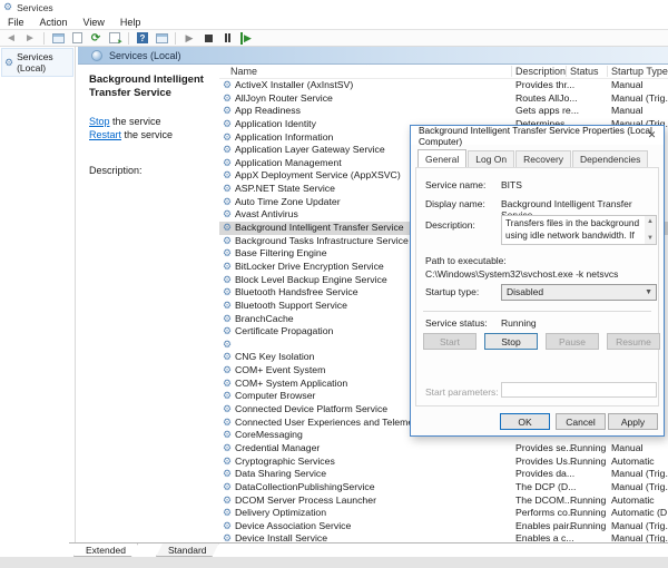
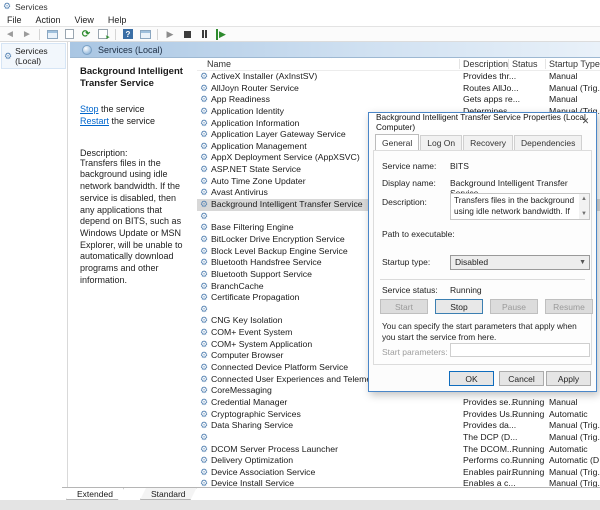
  ⚙
  Services
  File
  Action
  View
  Help
  ◄
  ►
  ⟳
  ?
  ▶
  ▶
  ⚙
  Services (Local)
  Services (Local)
  Background Intelligent Transfer Service
  Stop the service
  Restart the service
  Description:
+ Transfers files in the background using idle network bandwidth. If the service is disabled, then any applications that depend on BITS, such as Windows Update or MSN Explorer, will be unable to automatically download programs and other information.
  Name
  ⌃
  Description
  Status
  Startup Type
  ⚙
  ActiveX Installer (AxInstSV)
  Provides thr...
  Manual
  ⚙
  AllJoyn Router Service
  Routes AllJo...
  Manual (Trig.
  ⚙
  App Readiness
  Gets apps re...
  Manual
  ⚙
  Application Identity
  Determines...
  Manual (Trig.
  ⚙
  Application Information
  ⚙
  Application Layer Gateway Service
  ⚙
  Application Management
  ⚙
  AppX Deployment Service (AppXSVC)
  ⚙
  ASP.NET State Service
  ⚙
  Auto Time Zone Updater
  ⚙
  Avast Antivirus
  ⚙
  Background Intelligent Transfer Service
  ⚙
- Background Tasks Infrastructure Service
  ⚙
  Base Filtering Engine
  ⚙
  BitLocker Drive Encryption Service
  ⚙
  Block Level Backup Engine Service
  ⚙
  Bluetooth Handsfree Service
  ⚙
  Bluetooth Support Service
  ⚙
  BranchCache
  ⚙
  Certificate Propagation
  ⚙
  ⚙
  CNG Key Isolation
  ⚙
  COM+ Event System
  ⚙
  COM+ System Application
  ⚙
  Computer Browser
  ⚙
  Connected Device Platform Service
  ⚙
  Connected User Experiences and Telem
  ⚙
  CoreMessaging
  ⚙
  Credential Manager
  Provides se...
  Running
  Manual
  ⚙
  Cryptographic Services
  Provides Us...
  Running
  Automatic
  ⚙
  Data Sharing Service
  Provides da...
  Manual (Trig.
  ⚙
- DataCollectionPublishingService
  The DCP (D...
  Manual (Trig.
  ⚙
  DCOM Server Process Launcher
  The DCOM...
  Running
  Automatic
  ⚙
  Delivery Optimization
  Performs co...
  Running
  Automatic (D
  ⚙
  Device Association Service
  Enables pair...
  Running
  Manual (Trig.
  ⚙
  Device Install Service
  Enables a c...
  Manual (Trig.
  Extended
  Standard
  Background Intelligent Transfer Service Properties (Local Computer)
  ✕
  General
  Log On
  Recovery
  Dependencies
  Service name:
  BITS
  Display name:
  Background Intelligent Transfer
  Description:
  Path to executable:
- C:\Windows\System32\svchost.exe -k netsvcs
  Startup type:
  Disabled
  Service status:
  Running
  Start
  Stop
  Pause
  Resume
+ You can specify the start parameters that apply when you start the service from here.
  Start parameters:
  OK
  Cancel
  Apply
